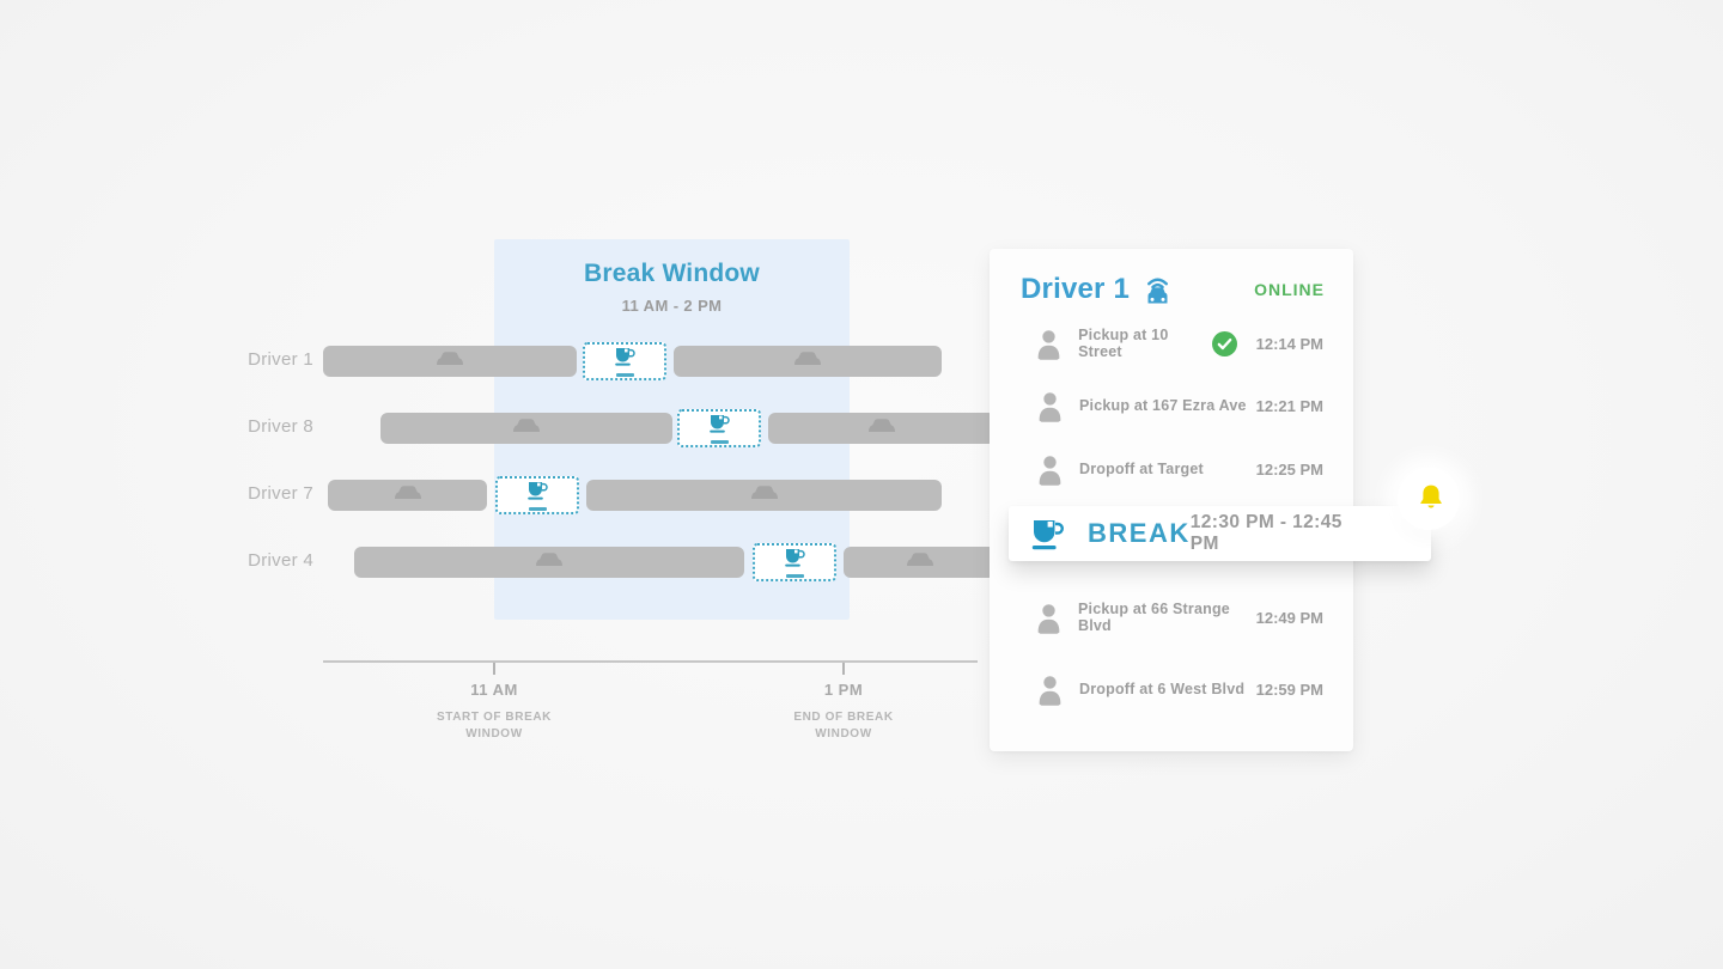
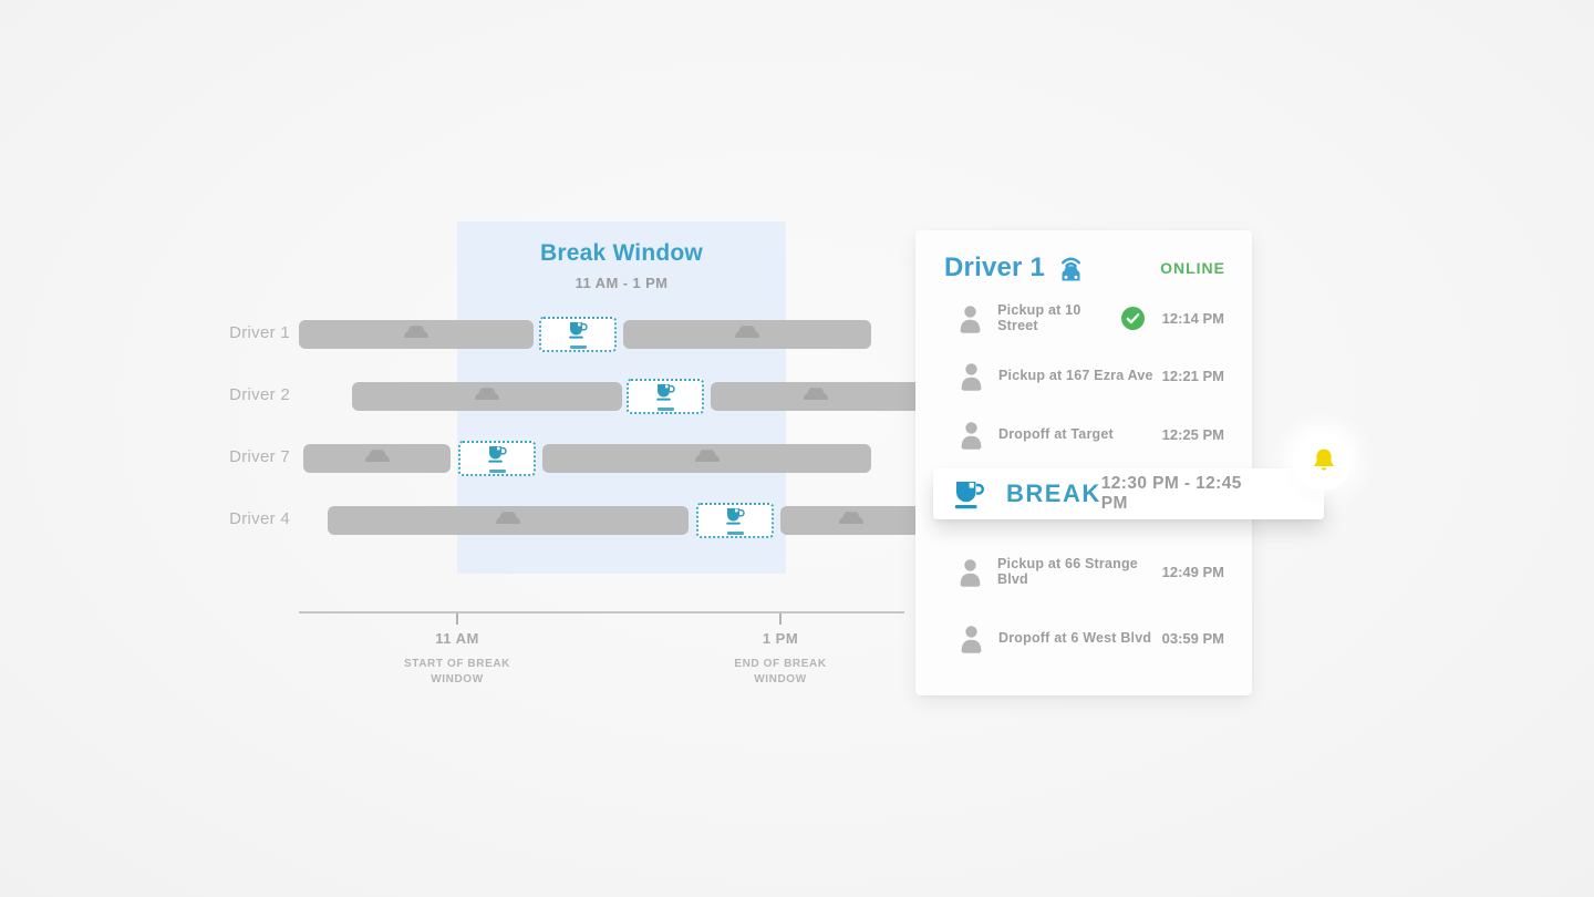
  Break Window
- 11 AM - 2 PM
+ 11 AM - 1 PM
  Driver 1
- Driver 8
+ Driver 2
  Driver 7
  Driver 4
  11 AM
  START OF BREAK WINDOW
  1 PM
  END OF BREAK WINDOW
  Driver 1
  ONLINE
  Pickup at 10 Street
  12:14 PM
  Pickup at 167 Ezra Ave
  12:21 PM
  Dropoff at Target
  12:25 PM
  Pickup at 66 Strange Blvd
  12:49 PM
  Dropoff at 6 West Blvd
- 12:59 PM
+ 03:59 PM
  BREAK
  12:30 PM - 12:45 PM
